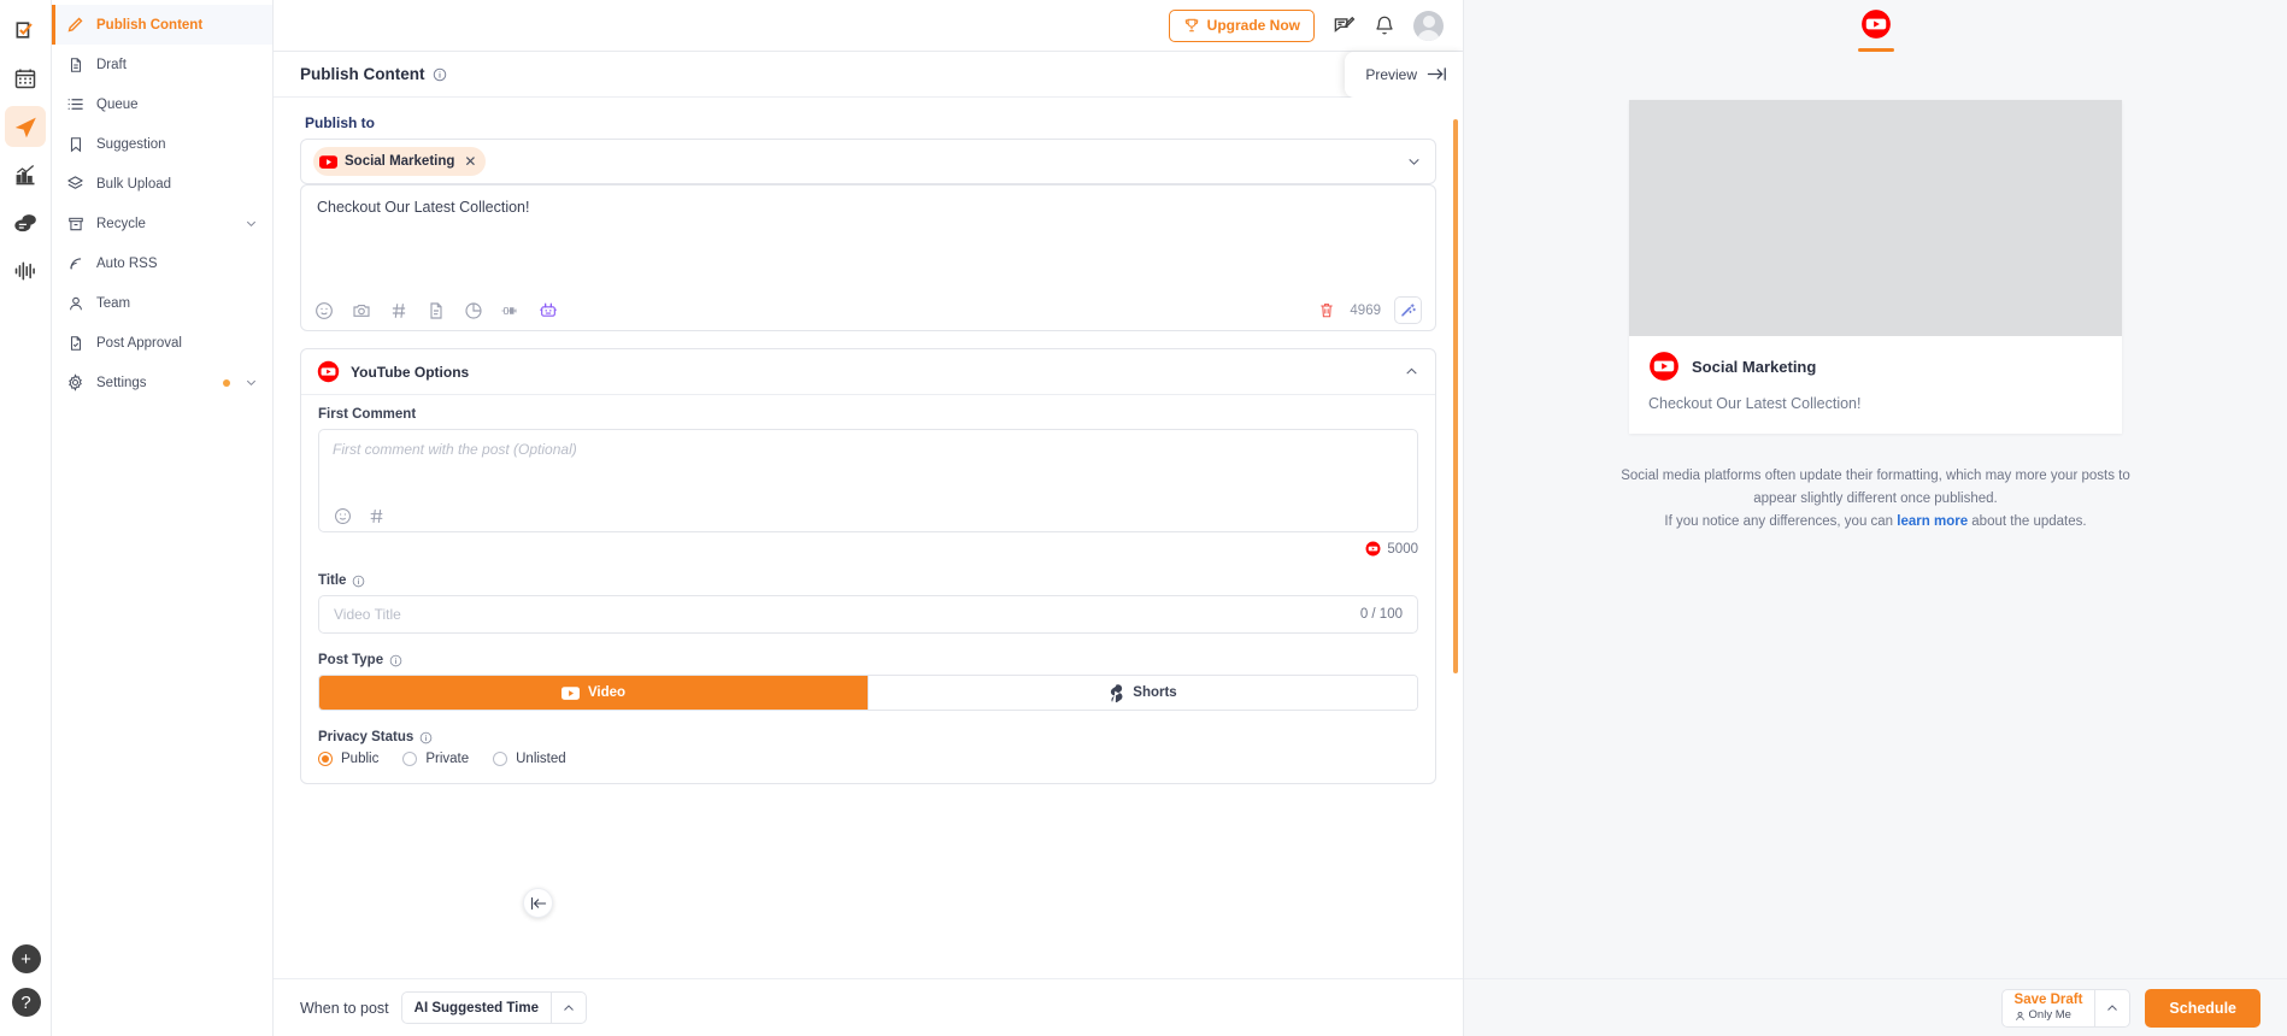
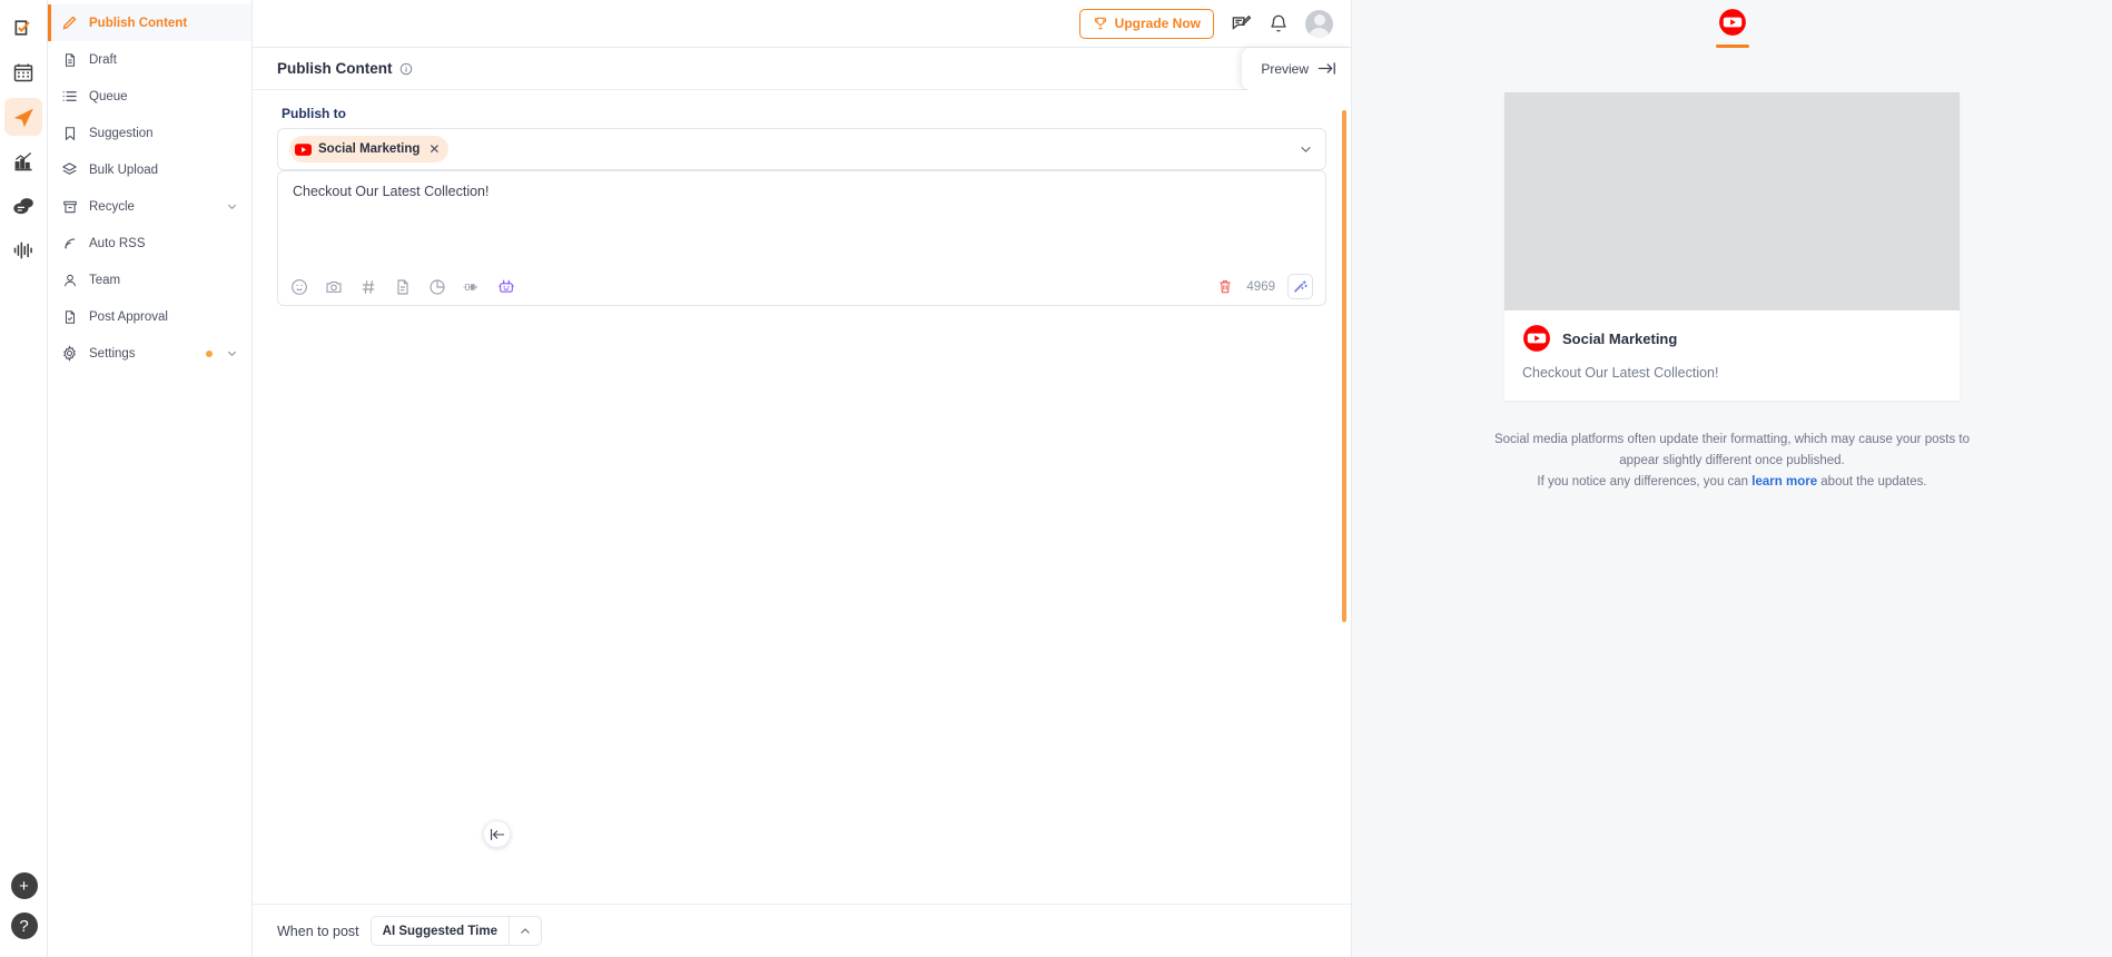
  +
  ?
  Publish Content
  Draft
  Queue
  Suggestion
  Bulk Upload
  Recycle
  Auto RSS
  Team
  Post Approval
  Settings
  Upgrade Now
  Publish Content
  Preview
  Publish to
  Social Marketing
  ✕
  Checkout Our Latest Collection!
  4969
- YouTube Options
- First Comment
- First comment with the post (Optional)
- 5000
- Title
- Video Title
- 0 / 100
- Post Type
- Video
- Shorts
- Privacy Status
- Public
- Private
- Unlisted
  When to post
  AI Suggested Time
  Social Marketing
  Checkout Our Latest Collection!
- Social media platforms often update their formatting, which may more your posts to appear slightly different once published.
+ Social media platforms often update their formatting, which may cause your posts to appear slightly different once published.
  If you notice any differences, you can learn more about the updates.
- Save Draft
- Only Me
- Schedule
